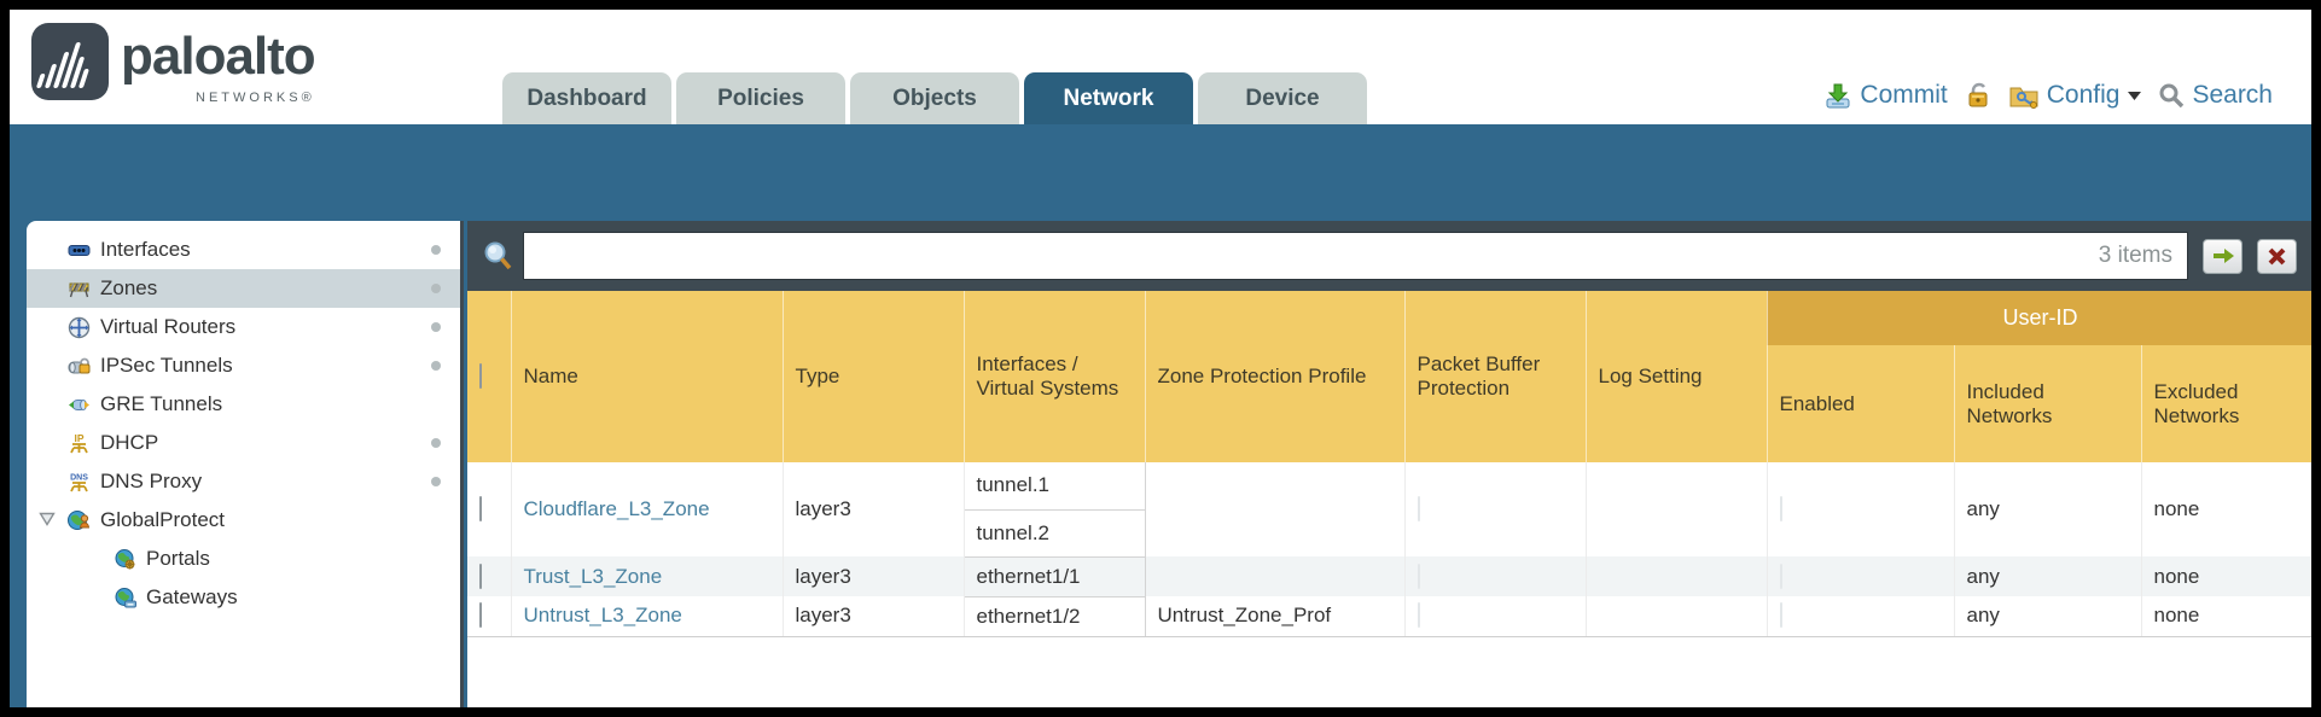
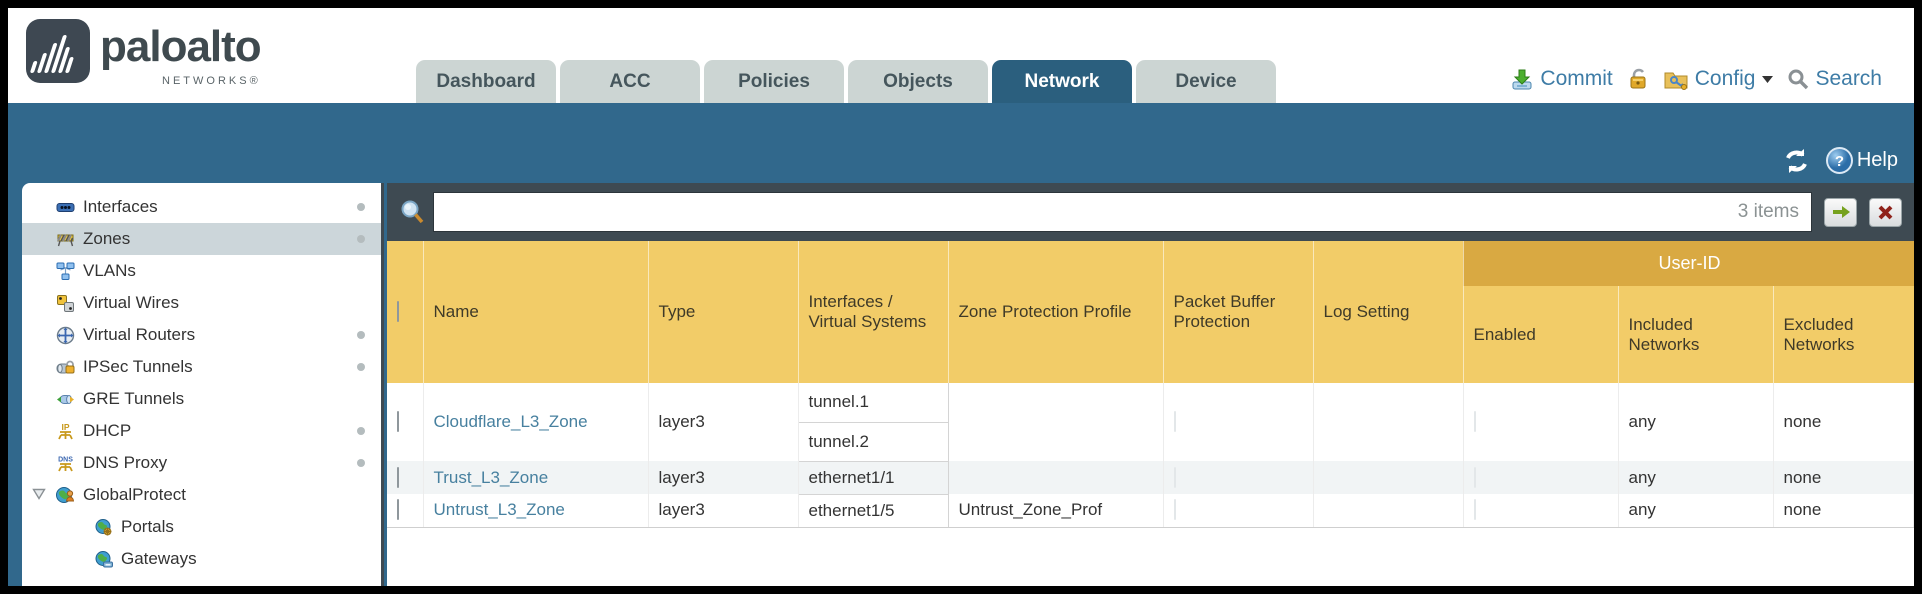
  paloalto
  NETWORKS®
  Dashboard
+ ACC
  Policies
  Objects
  Network
  Device
  Commit
  Config
  Search
+ ?
+ Help
  Interfaces
  Zones
+ VLANs
+ Virtual Wires
  Virtual Routers
  IPSec Tunnels
  GRE Tunnels
  IP
  DHCP
  DNS Proxy
  GlobalProtect
  Portals
  Gateways
  3 items
  	Name	Type	Interfaces / Virtual Systems	Zone Protection Profile	Packet Buffer Protection	Log Setting	User-ID
  Enabled	Included Networks	Excluded Networks
  	Cloudflare_L3_Zone	layer3	tunnel.1					any	none
  tunnel.2
  	Trust_L3_Zone	layer3	ethernet1/1					any	none
- 	Untrust_L3_Zone	layer3	ethernet1/2	Untrust_Zone_Prof				any	none
+ 	Untrust_L3_Zone	layer3	ethernet1/5	Untrust_Zone_Prof				any	none
